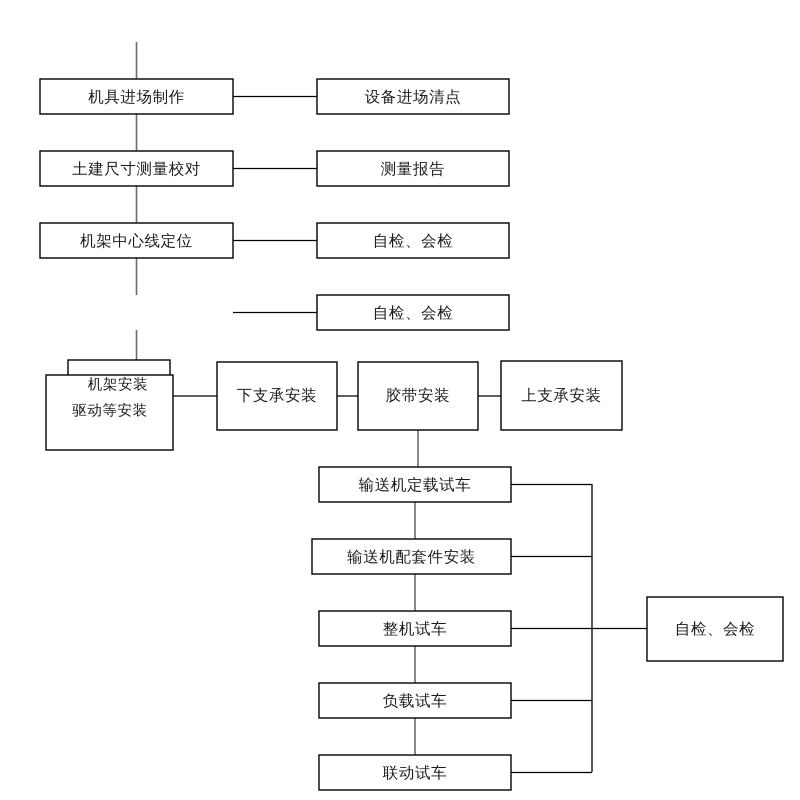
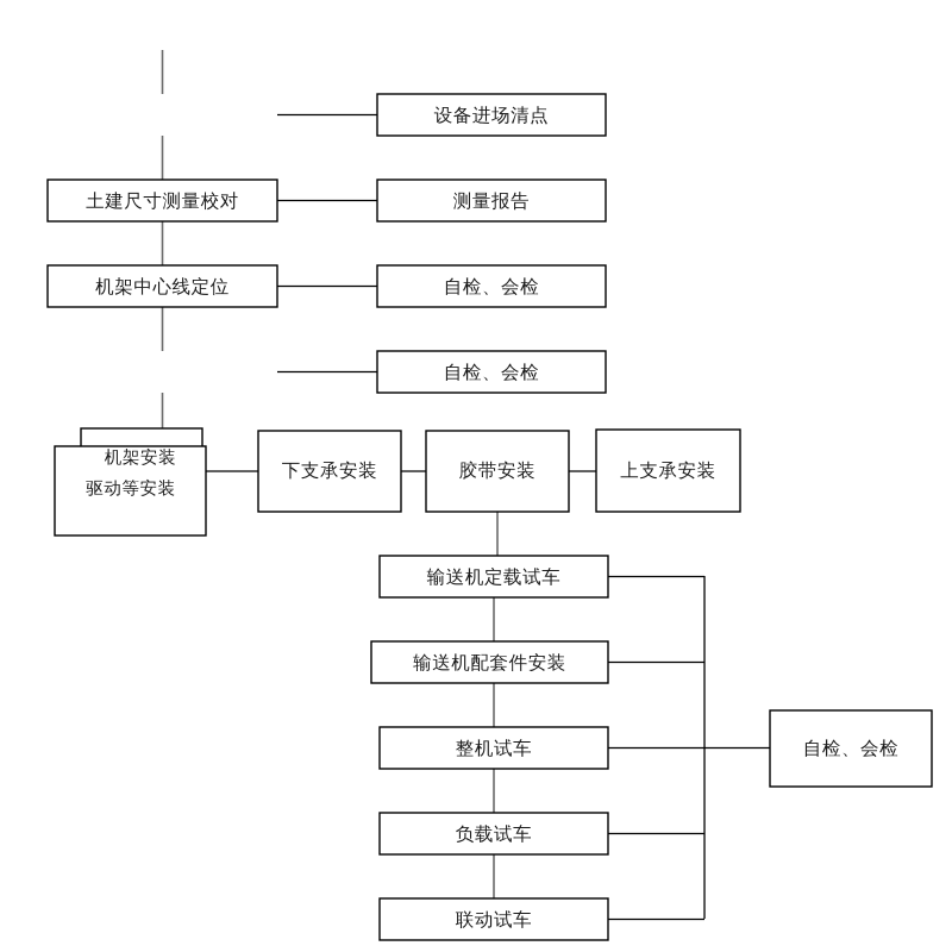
- 机具进场制作
  土建尺寸测量校对
  机架中心线定位
  设备进场清点
  测量报告
  自检、会检
  自检、会检
  机架安装
  驱动等安装
  下支承安装
  胶带安装
  上支承安装
  输送机定载试车
  输送机配套件安装
  整机试车
  负载试车
  联动试车
  自检、会检
